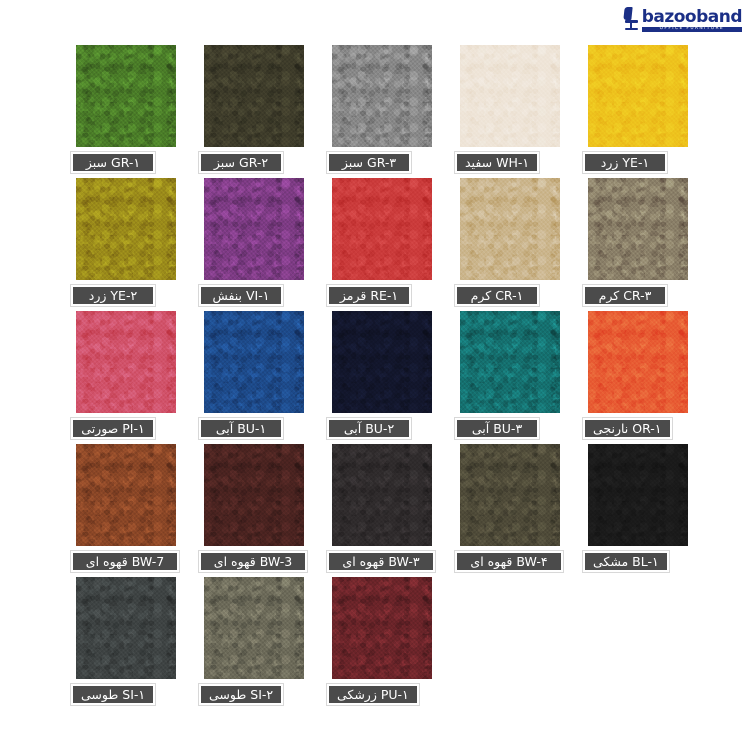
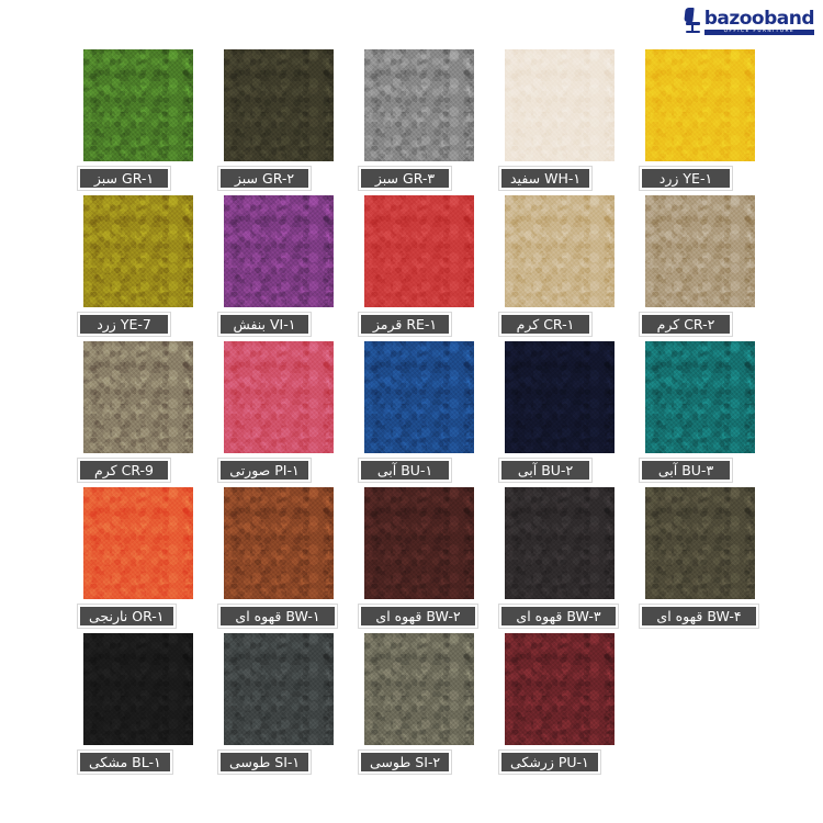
  bazooband
  GR-۱ سبز
  GR-۲ سبز
  GR-۳ سبز
  WH-۱ سفید
  YE-۱ زرد
- YE-۲ زرد
+ YE-7 زرد
  VI-۱ بنفش
  RE-۱ قرمز
  CR-۱ کرم
+ CR-۲ کرم
- CR-۳ کرم
+ CR-9 کرم
  PI-۱ صورتی
  BU-۱ آبی
  BU-۲ آبی
  BU-۳ آبی
  OR-۱ نارنجی
- BW-7 قهوه ای
+ BW-۱ قهوه ای
- BW-3 قهوه ای
+ BW-۲ قهوه ای
  BW-۳ قهوه ای
  BW-۴ قهوه ای
  BL-۱ مشکی
  SI-۱ طوسی
  SI-۲ طوسی
  PU-۱ زرشکی
